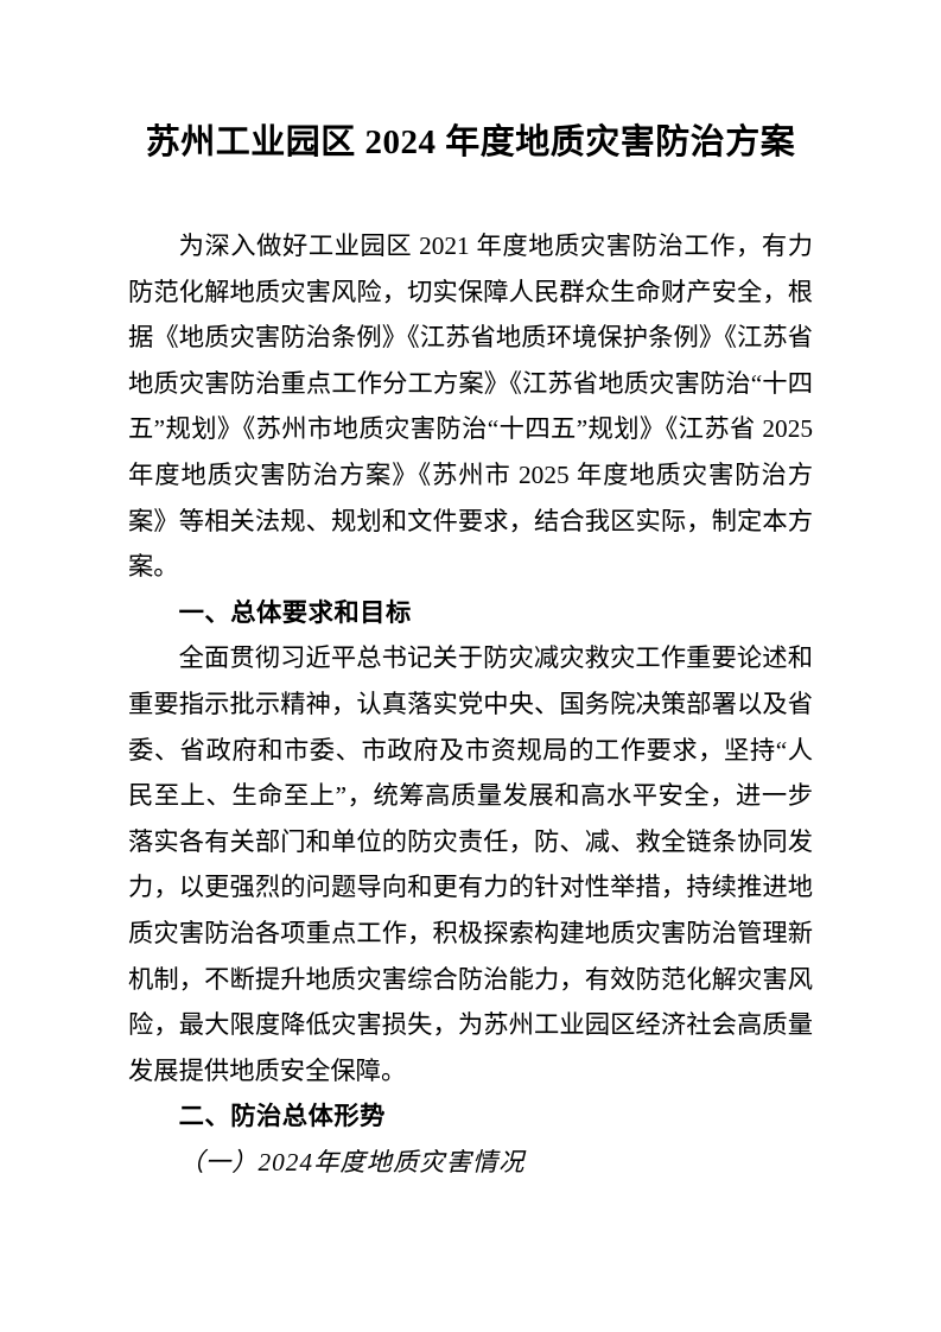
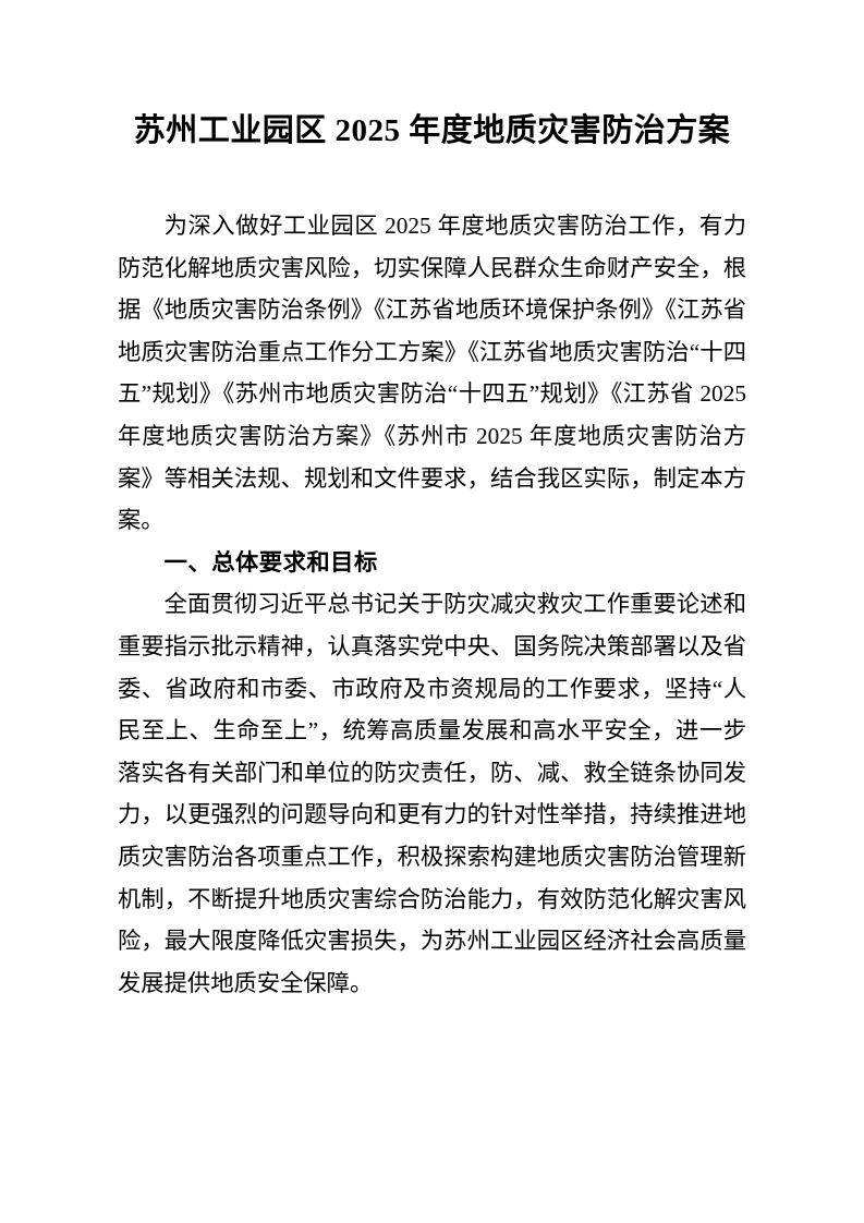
- 苏州工业园区 2024 年度地质灾害防治方案
+ 苏州工业园区 2025 年度地质灾害防治方案
- 为深入做好工业园区 2021 年度地质灾害防治工作，有力防范化解地质灾害风险，切实保障人民群众生命财产安全，根据《地质灾害防治条例》《江苏省地质环境保护条例》《江苏省地质灾害防治重点工作分工方案》《江苏省地质灾害防治“十四五”规划》《苏州市地质灾害防治“十四五”规划》《江苏省 2025 年度地质灾害防治方案》《苏州市 2025 年度地质灾害防治方案》等相关法规、规划和文件要求，结合我区实际，制定本方案。
+ 为深入做好工业园区 2025 年度地质灾害防治工作，有力防范化解地质灾害风险，切实保障人民群众生命财产安全，根据《地质灾害防治条例》《江苏省地质环境保护条例》《江苏省地质灾害防治重点工作分工方案》《江苏省地质灾害防治“十四五”规划》《苏州市地质灾害防治“十四五”规划》《江苏省 2025 年度地质灾害防治方案》《苏州市 2025 年度地质灾害防治方案》等相关法规、规划和文件要求，结合我区实际，制定本方案。
  一、总体要求和目标
  全面贯彻习近平总书记关于防灾减灾救灾工作重要论述和重要指示批示精神，认真落实党中央、国务院决策部署以及省委、省政府和市委、市政府及市资规局的工作要求，坚持“人民至上、生命至上”，统筹高质量发展和高水平安全，进一步落实各有关部门和单位的防灾责任，防、减、救全链条协同发力，以更强烈的问题导向和更有力的针对性举措，持续推进地质灾害防治各项重点工作，积极探索构建地质灾害防治管理新机制，不断提升地质灾害综合防治能力，有效防范化解灾害风险，最大限度降低灾害损失，为苏州工业园区经济社会高质量发展提供地质安全保障。
- 二、防治总体形势
- （一）2024年度地质灾害情况
